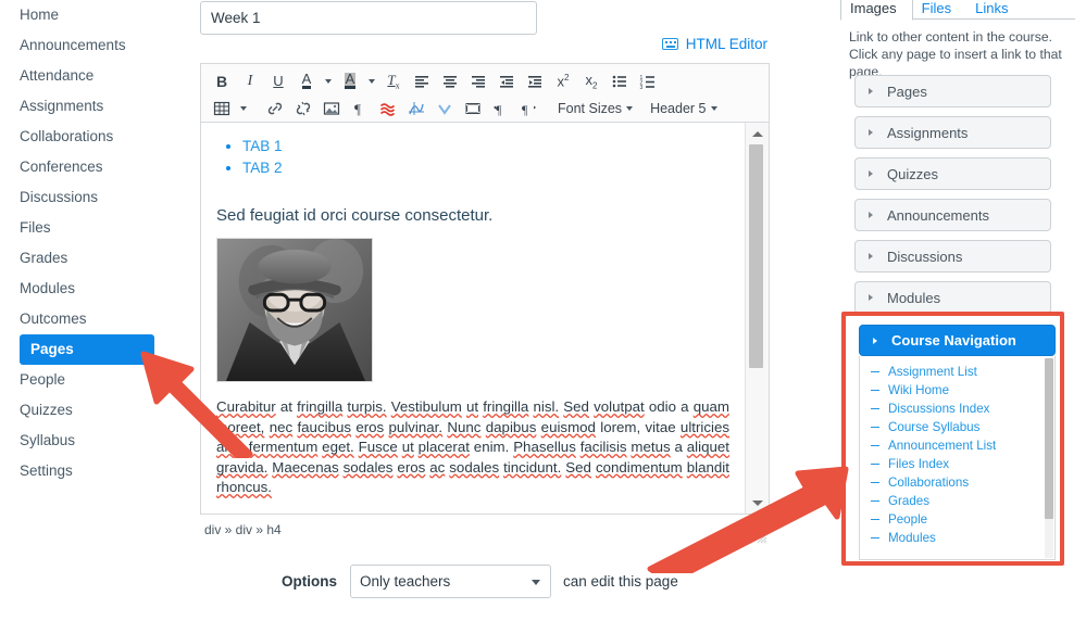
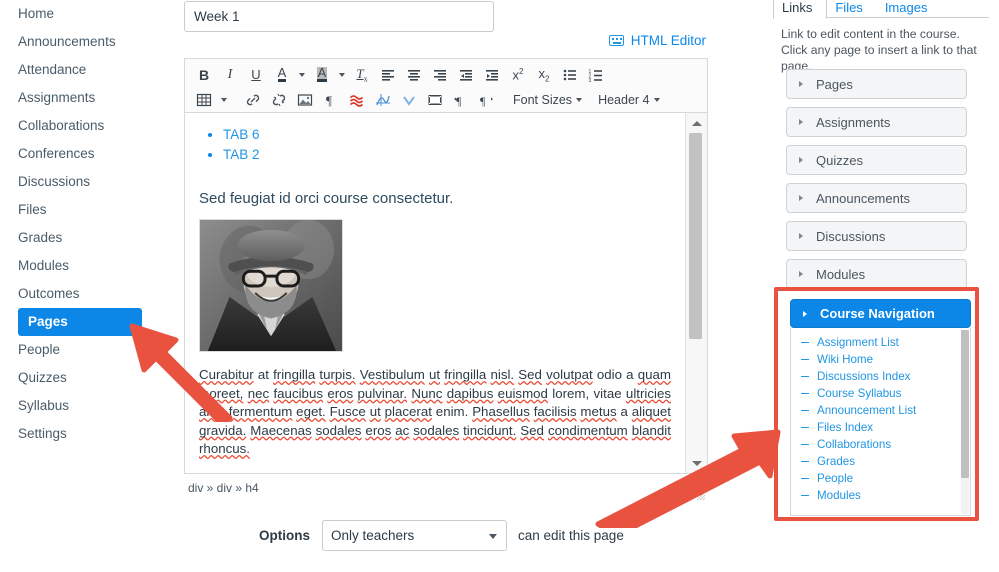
  Home
  Announcements
  Attendance
  Assignments
  Collaborations
  Conferences
  Discussions
  Files
  Grades
  Modules
  Outcomes
  Pages
  People
  Quizzes
  Syllabus
  Settings
  Week 1
  HTML Editor
  B
  I
  U
  A
  A
  Tx
  x2
  x2
  ¶
  ¶
  ¶
  Font Sizes
- Header 5
+ Header 4
- TAB 1
+ TAB 6
  TAB 2
  Sed feugiat id orci course consectetur.
  Curabitur at fringilla turpis. Vestibulum ut fringilla nisl. Sed volutpat odio a quam oreet, nec faucibus eros pulvinar. Nunc dapibus euismod lorem, vitae ultricies a fermentum eget. Fusce ut placerat enim. Phasellus facilisis metus a aliquet gravida. Maecenas sodales eros ac sodales tincidunt. Sed condimentum blandit rhoncus.
  div » div » h4
  Options
  Only teachers
  can edit this page
- Images
+ Links
  Files
- Links
+ Images
- Link to other content in the course. Click any page to insert a link to that page.
+ Link to edit content in the course. Click any page to insert a link to that page.
  Pages
  Assignments
  Quizzes
  Announcements
  Discussions
  Modules
  Course Navigation
  Assignment List
  Wiki Home
  Discussions Index
  Course Syllabus
  Announcement List
  Files Index
  Collaborations
  Grades
  People
  Modules
